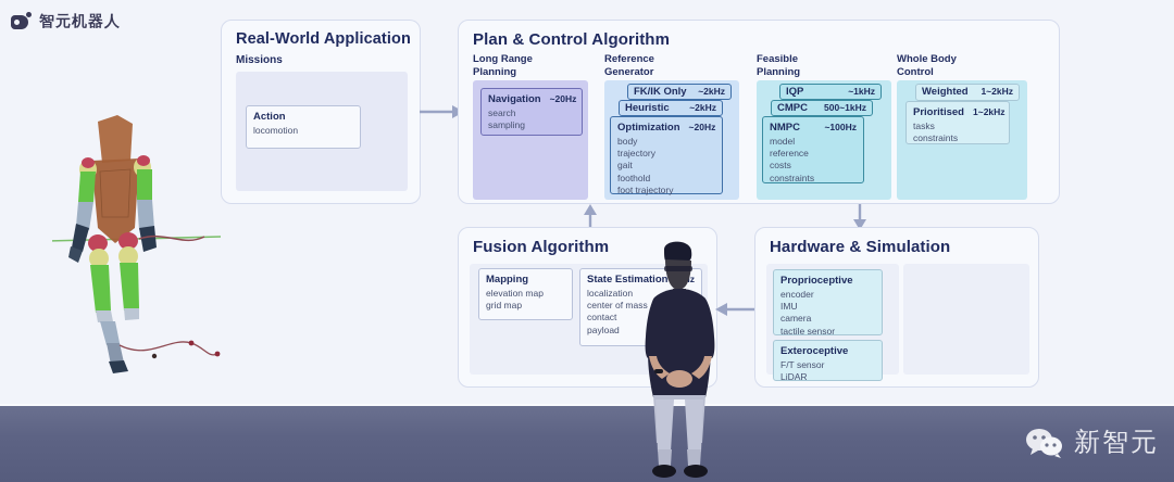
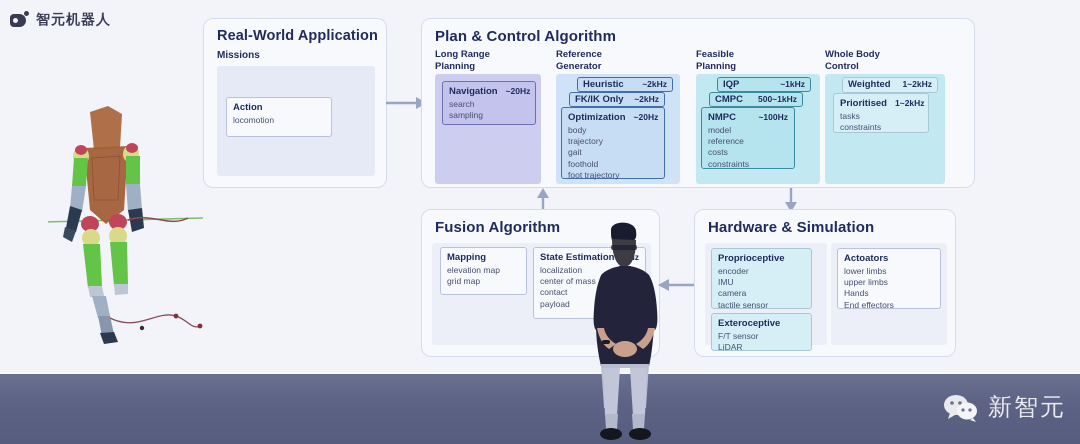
  智元机器人
  Real-World Application
  Missions
  Action
  locomotion
  Plan & Control Algorithm
  Long Range
  Planning
  Navigation
  ~20Hz
  search
  sampling
  Reference
  Generator
- FK/IK Only
+ Heuristic
  ~2kHz
- Heuristic
+ FK/IK Only
  ~2kHz
  Optimization
  ~20Hz
  body
  trajectory
  gait
  foothold
  foot trajectory
  Feasible
  Planning
  IQP
  ~1kHz
  CMPC
  500~1kHz
  NMPC
  ~100Hz
  model
  reference
  costs
  constraints
  Whole Body
  Control
  Weighted
  1~2kHz
  Prioritised
  1~2kHz
  tasks
  constraints
  Fusion Algorithm
  Mapping
  elevation map
  grid map
  State Estimation
  localization
  center of mass
  contact
  payload
  Hardware & Simulation
  Proprioceptive
  encoder
  IMU
  camera
  tactile sensor
  Exteroceptive
  F/T sensor
  LiDAR
+ Actoators
+ lower limbs
+ upper limbs
+ Hands
+ End effectors
  新智元
